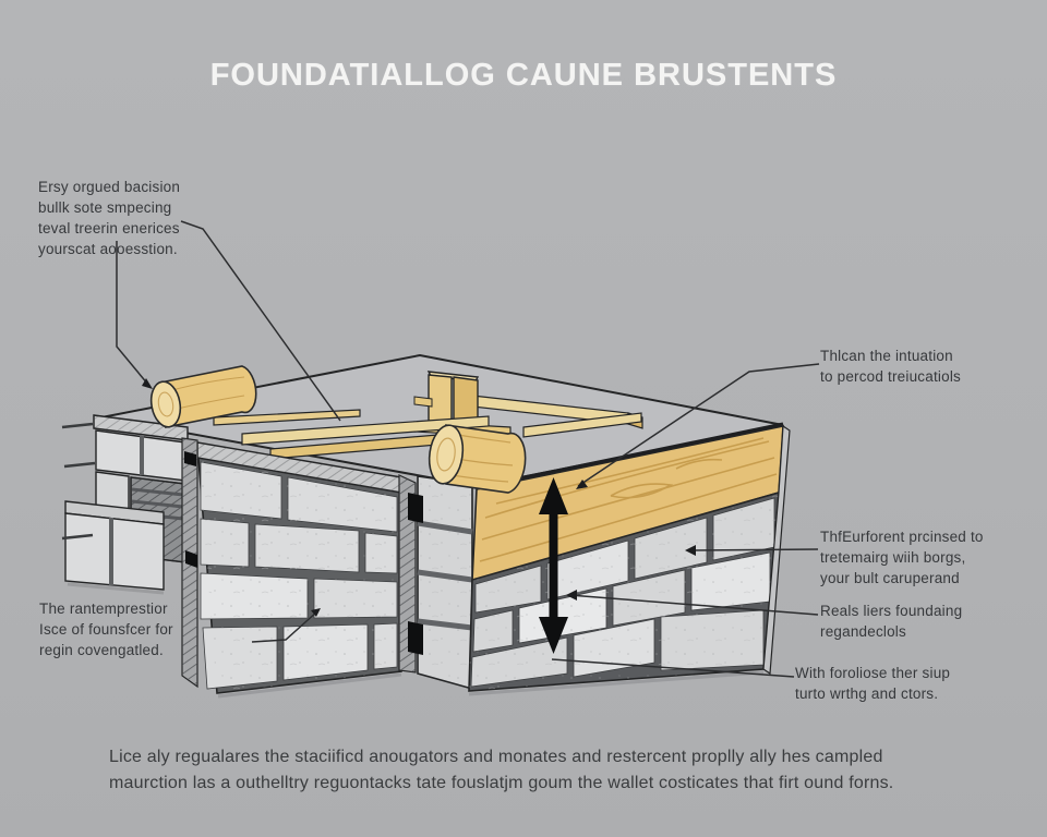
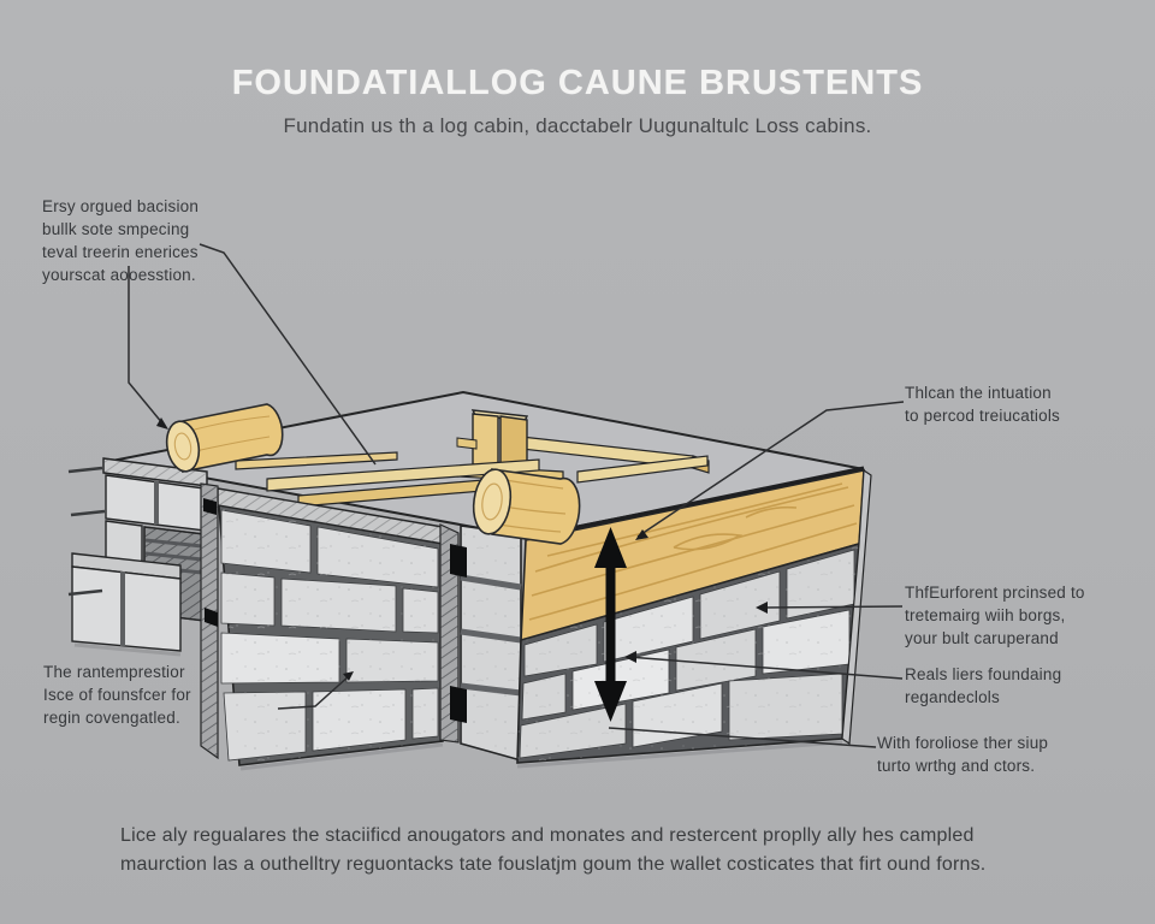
  FOUNDATIALLOG CAUNE BRUSTENTS
+ Fundatin us th a log cabin, dacctabelr Uugunaltulc Loss cabins.
  Ersy orgued bacision
  bullk sote smpecing
  teval treerin enerices
  yourscat aooesstion.
  Thlcan the intuation
  to percod treiucatiols
  ThfEurforent prcinsed to
  tretemairg wiih borgs,
  your bult caruperand
  Reals liers foundaing
  regandeclols
  With foroliose ther siup
  turto wrthg and ctors.
  The rantemprestior
  Isce of founsfcer for
  regin covengatled.
  Lice aly regualares the staciificd anougators and monates and restercent proplly ally hes campled
  maurction las a outhelltry reguontacks tate fouslatjm goum the wallet costicates that firt ound forns.
